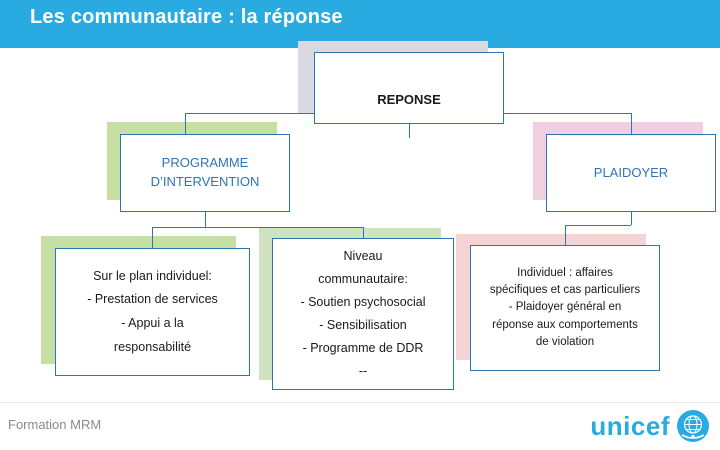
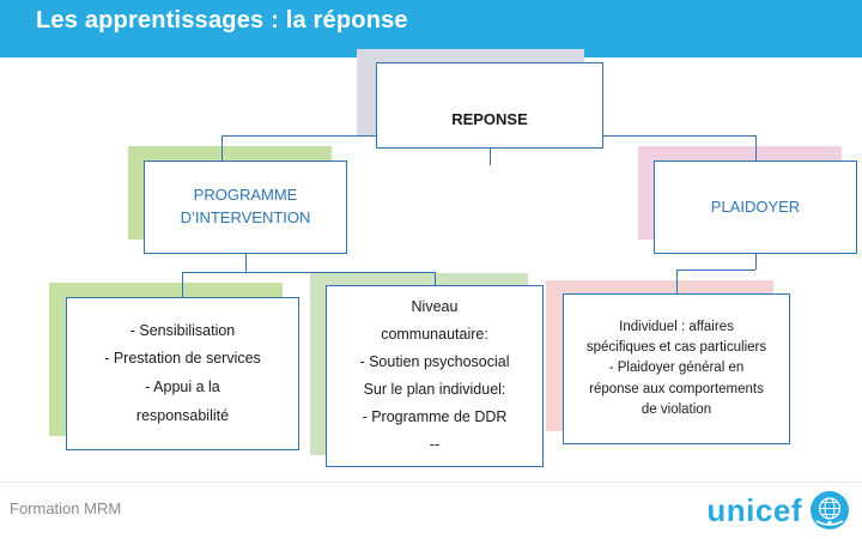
- Les communautaire : la réponse
+ Les apprentissages : la réponse
  REPONSE
  PROGRAMME
  D’INTERVENTION
  PLAIDOYER
- Sur le plan individuel:
+ - Sensibilisation
  - Prestation de services
  - Appui a la
  responsabilité
  Niveau
  communautaire:
  - Soutien psychosocial
- - Sensibilisation
+ Sur le plan individuel:
  - Programme de DDR
  --
  Individuel : affaires
  spécifiques et cas particuliers
  - Plaidoyer général en
  réponse aux comportements
  de violation
  Formation MRM
  unicef
